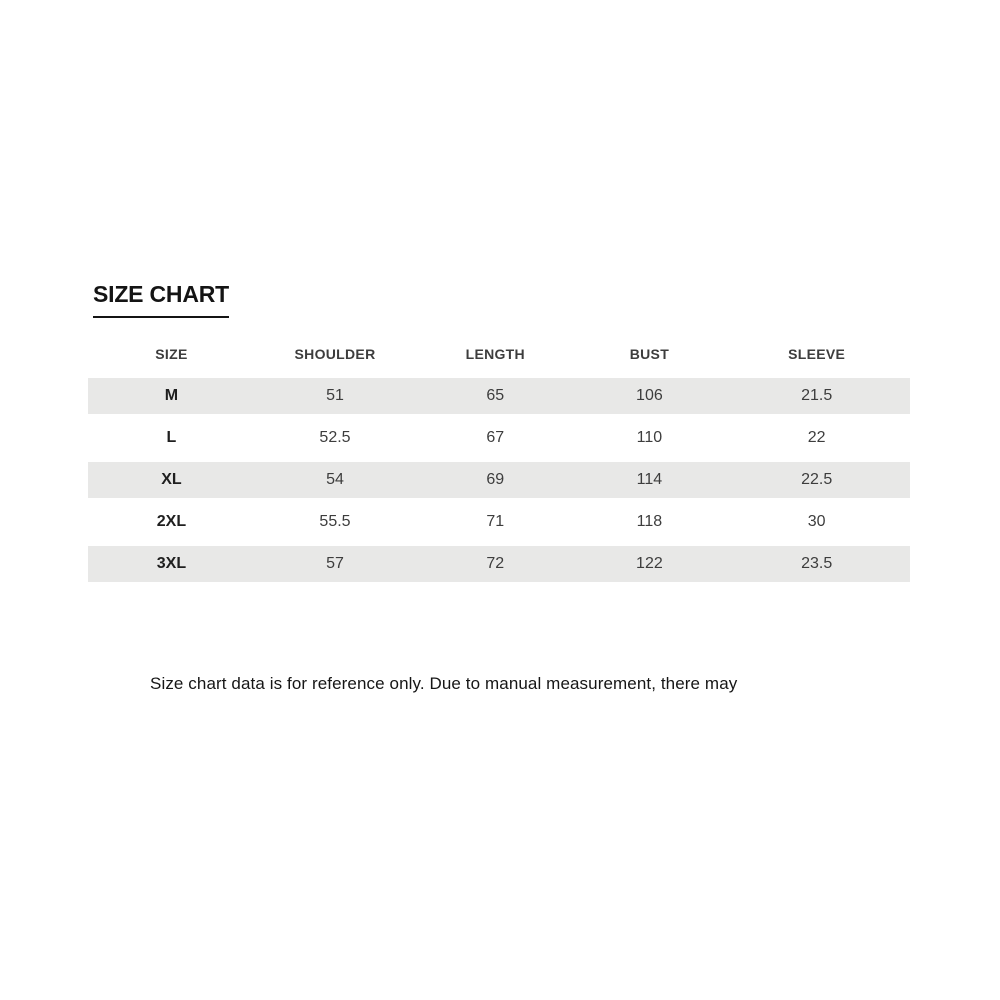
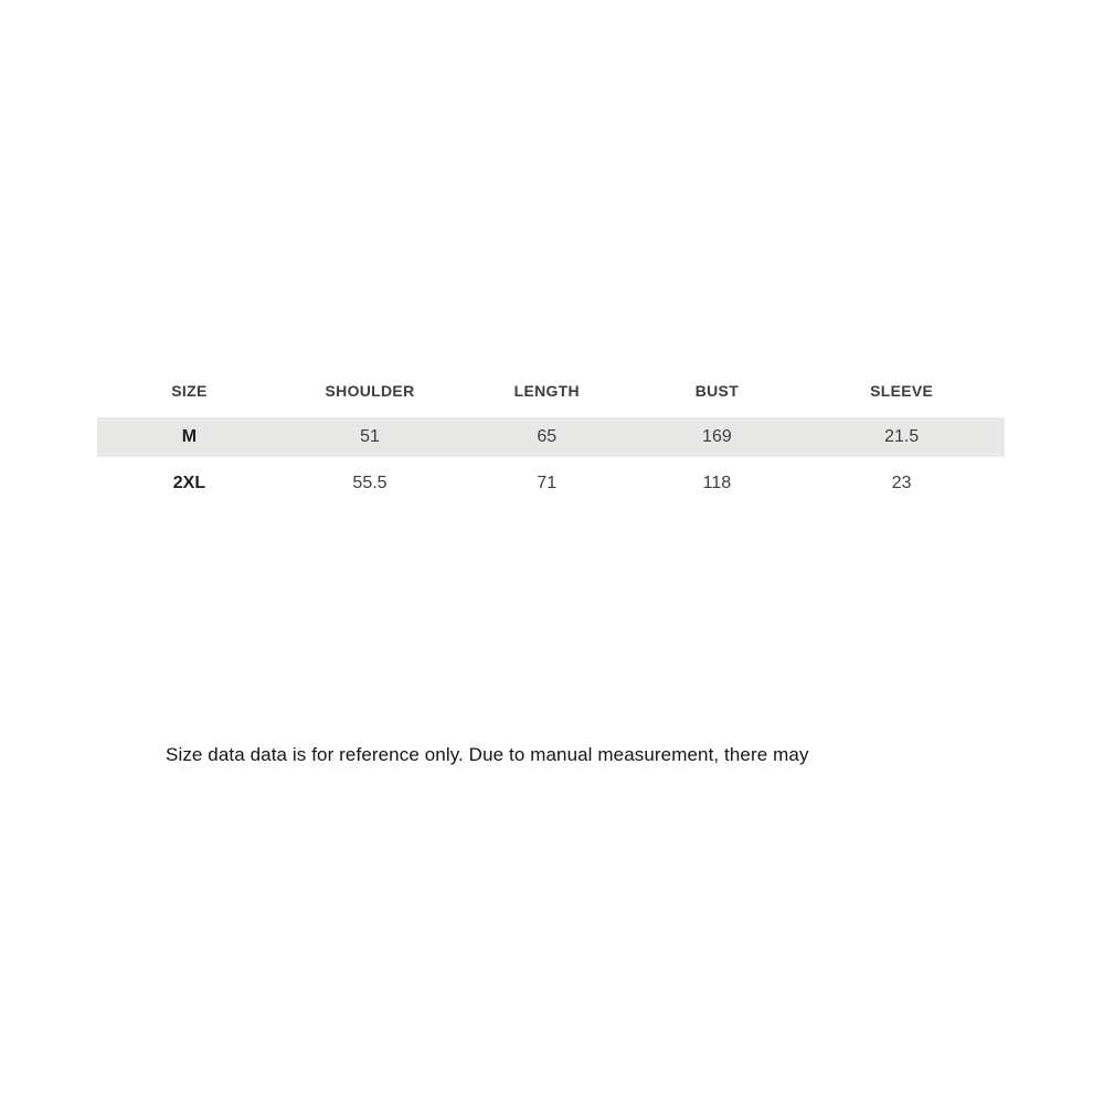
- SIZE CHART
  SIZE	SHOULDER	LENGTH	BUST	SLEEVE
- M	51	65	106	21.5
+ M	51	65	169	21.5
- L	52.5	67	110	22
- XL	54	69	114	22.5
- 2XL	55.5	71	118	30
+ 2XL	55.5	71	118	23
- 3XL	57	72	122	23.5
- Size chart data is for reference only. Due to manual measurement, there may
+ Size data data is for reference only. Due to manual measurement, there may
